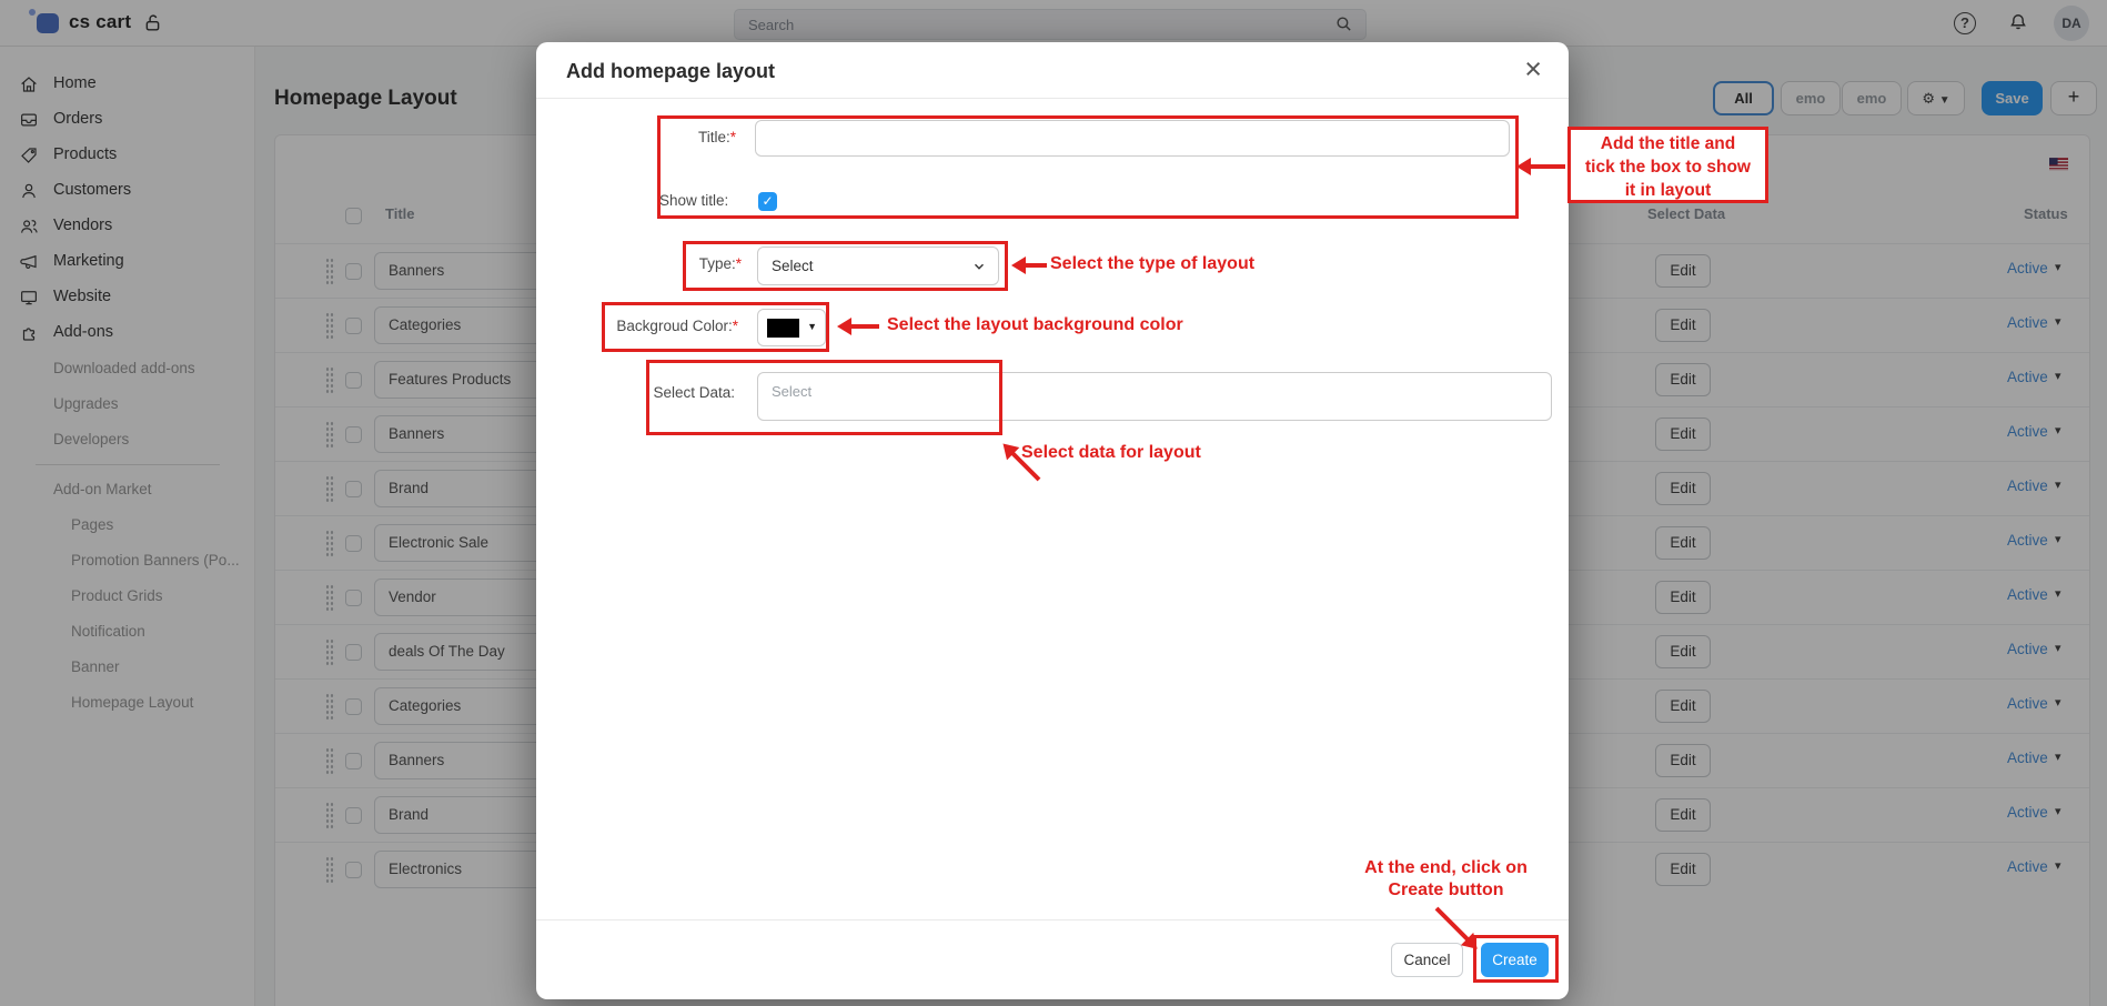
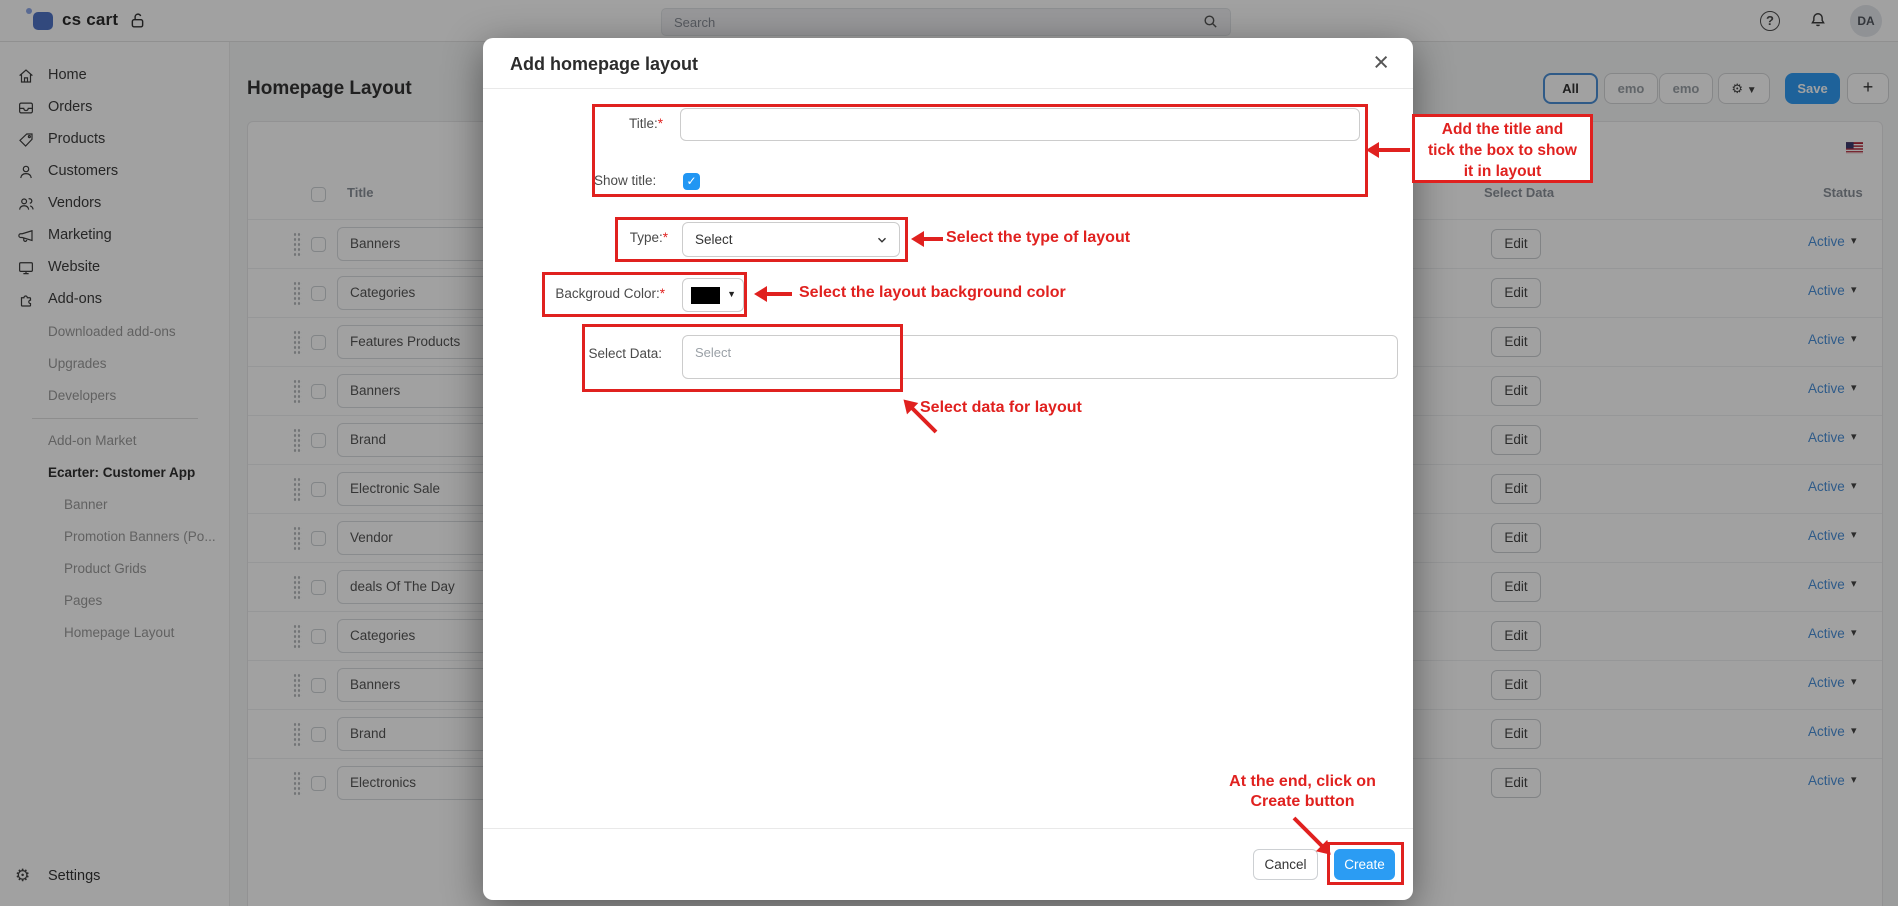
  cs cart
  Search
  ?
  DA
  Home
  Orders
  Products
  Customers
  Vendors
  Marketing
  Website
  Add-ons
  Downloaded add-ons
  Upgrades
  Developers
  Add-on Market
+ Ecarter: Customer App
- Pages
+ Banner
  Promotion Banners (Po...
  Product Grids
- Notification
- Banner
+ Pages
  Homepage Layout
+ ⚙
+ Settings
  Homepage Layout
  All
  ⚙ ▼
  Save
  +
  Title
  Select Data
  Status
  Banners
  Edit
  Active
  ▾
  Categories
  Edit
  Active
  ▾
  Features Products
  Edit
  Active
  ▾
  Banners
  Edit
  Active
  ▾
  Brand
  Edit
  Active
  ▾
  Electronic Sale
  Edit
  Active
  ▾
  Vendor
  Edit
  Active
  ▾
  deals Of The Day
  Edit
  Active
  ▾
  Categories
  Edit
  Active
  ▾
  Banners
  Edit
  Active
  ▾
  Brand
  Edit
  Active
  ▾
  Electronics
  Edit
  Active
  ▾
  Add homepage layout
  ×
  Title:*
  Show title:
  ✓
  Type:*
  Select
  Backgroud Color:*
  ▼
  Select Data:
  Select
  Cancel
  Create
  Add the title and
  tick the box to show
  it in layout
  Select the type of layout
  Select the layout background color
  Select data for layout
  At the end, click on
  Create button
